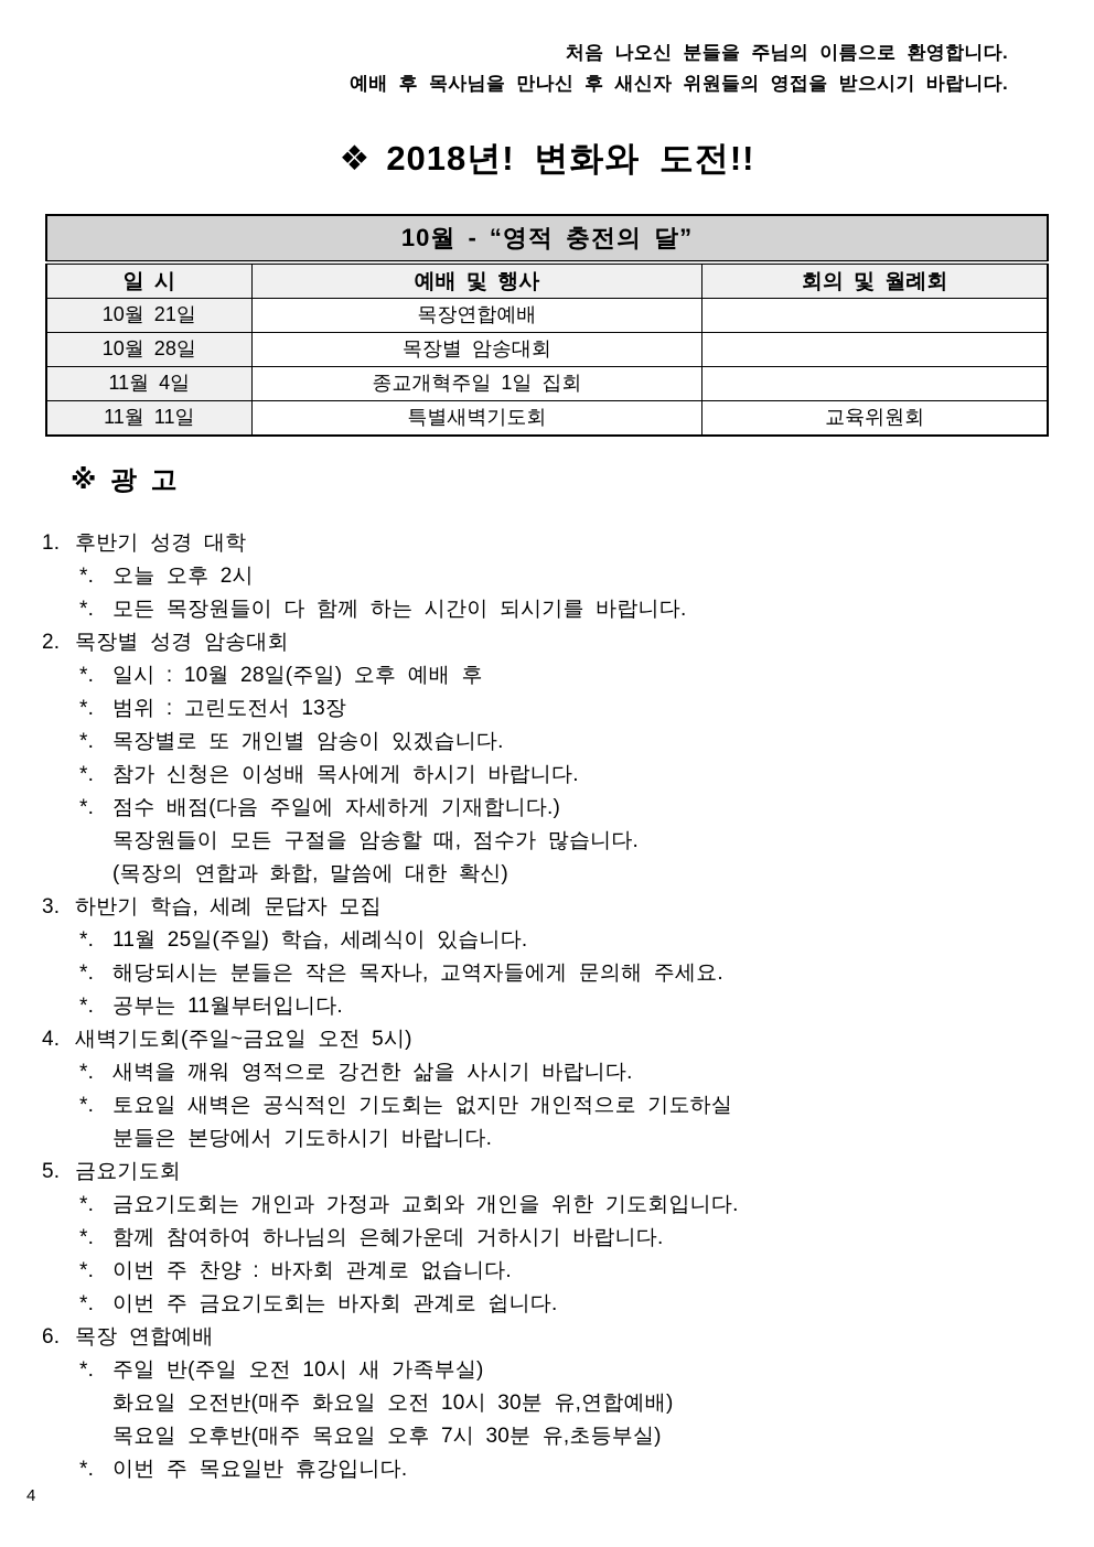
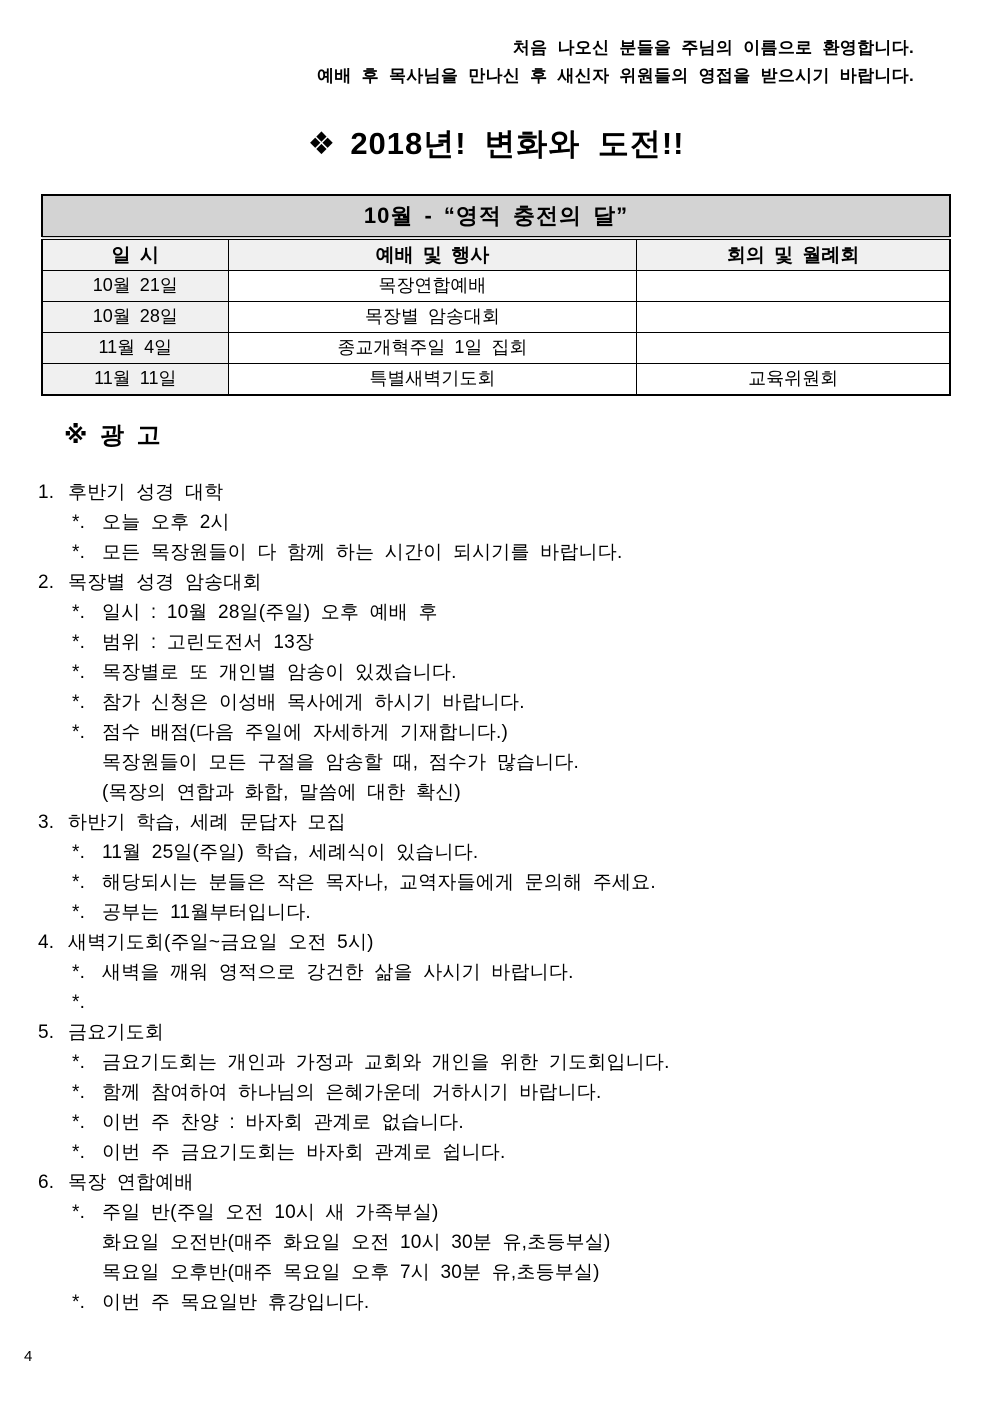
  처음 나오신 분들을 주님의 이름으로 환영합니다.
  예배 후 목사님을 만나신 후 새신자 위원들의 영접을 받으시기 바랍니다.
  ❖ 2018년! 변화와 도전!!
  10월 - “영적 충전의 달”
  일 시	예배 및 행사	회의 및 월례회
  10월 21일	목장연합예배
  10월 28일	목장별 암송대회
  11월 4일	종교개혁주일 1일 집회
  11월 11일	특별새벽기도회	교육위원회
  ※ 광 고
  1.
  후반기 성경 대학
  *.
  오늘 오후 2시
  *.
  모든 목장원들이 다 함께 하는 시간이 되시기를 바랍니다.
  2.
  목장별 성경 암송대회
  *.
  일시 : 10월 28일(주일) 오후 예배 후
  *.
  범위 : 고린도전서 13장
  *.
  목장별로 또 개인별 암송이 있겠습니다.
  *.
  참가 신청은 이성배 목사에게 하시기 바랍니다.
  *.
  점수 배점(다음 주일에 자세하게 기재합니다.)
  목장원들이 모든 구절을 암송할 때, 점수가 많습니다.
  (목장의 연합과 화합, 말씀에 대한 확신)
  3.
  하반기 학습, 세례 문답자 모집
  *.
  11월 25일(주일) 학습, 세례식이 있습니다.
  *.
  해당되시는 분들은 작은 목자나, 교역자들에게 문의해 주세요.
  *.
  공부는 11월부터입니다.
  4.
  새벽기도회(주일~금요일 오전 5시)
  *.
  새벽을 깨워 영적으로 강건한 삶을 사시기 바랍니다.
  *.
- 토요일 새벽은 공식적인 기도회는 없지만 개인적으로 기도하실
- 분들은 본당에서 기도하시기 바랍니다.
  5.
  금요기도회
  *.
  금요기도회는 개인과 가정과 교회와 개인을 위한 기도회입니다.
  *.
  함께 참여하여 하나님의 은혜가운데 거하시기 바랍니다.
  *.
  이번 주 찬양 : 바자회 관계로 없습니다.
  *.
  이번 주 금요기도회는 바자회 관계로 쉽니다.
  6.
  목장 연합예배
  *.
  주일 반(주일 오전 10시 새 가족부실)
- 화요일 오전반(매주 화요일 오전 10시 30분 유,연합예배)
+ 화요일 오전반(매주 화요일 오전 10시 30분 유,초등부실)
  목요일 오후반(매주 목요일 오후 7시 30분 유,초등부실)
  *.
  이번 주 목요일반 휴강입니다.
  4
